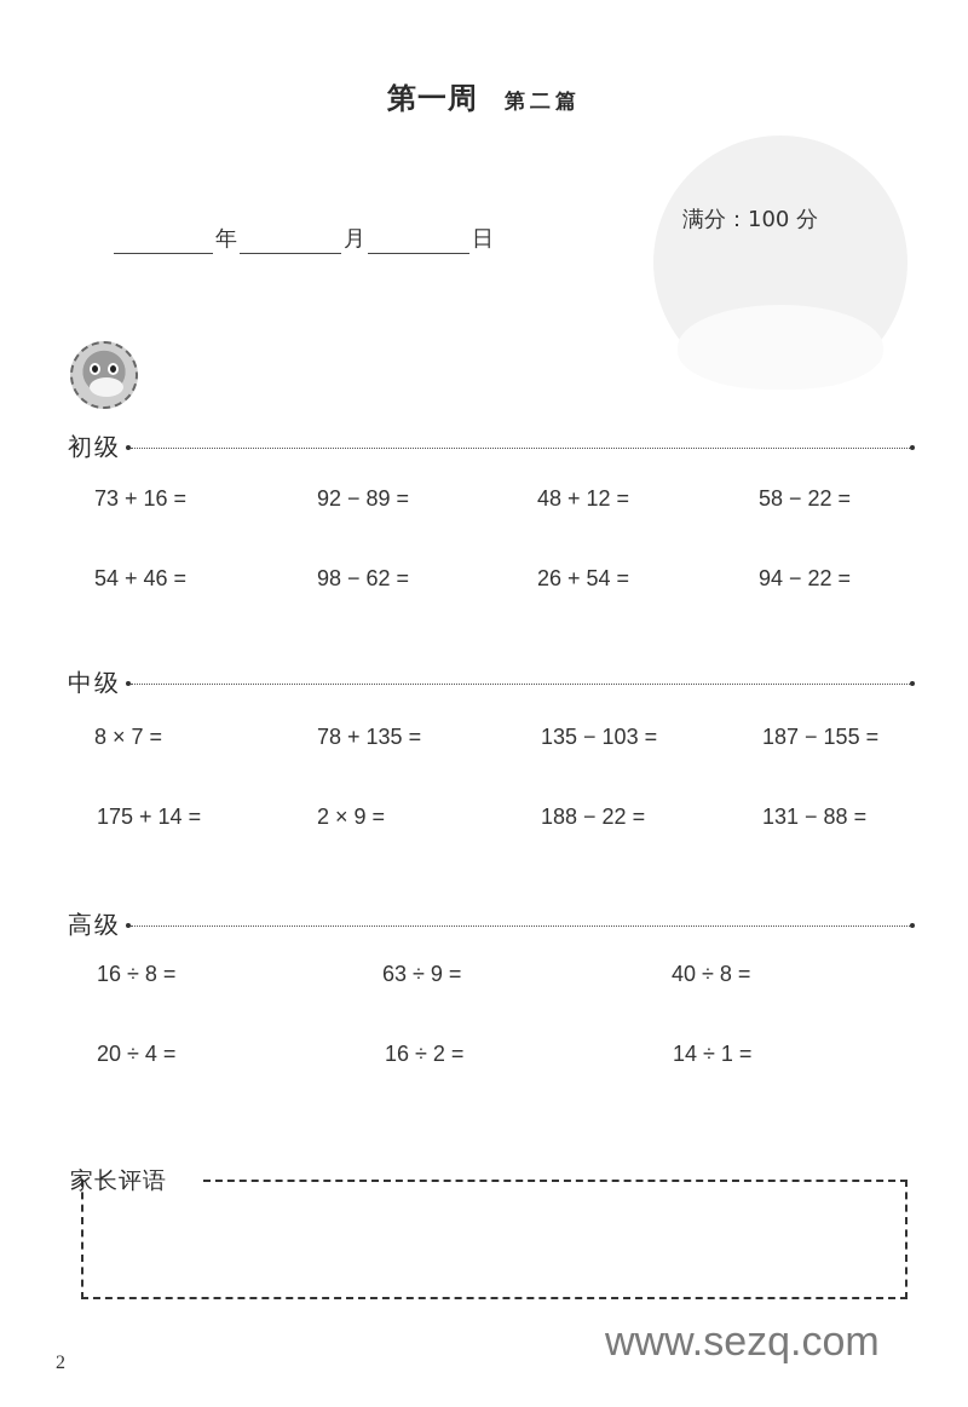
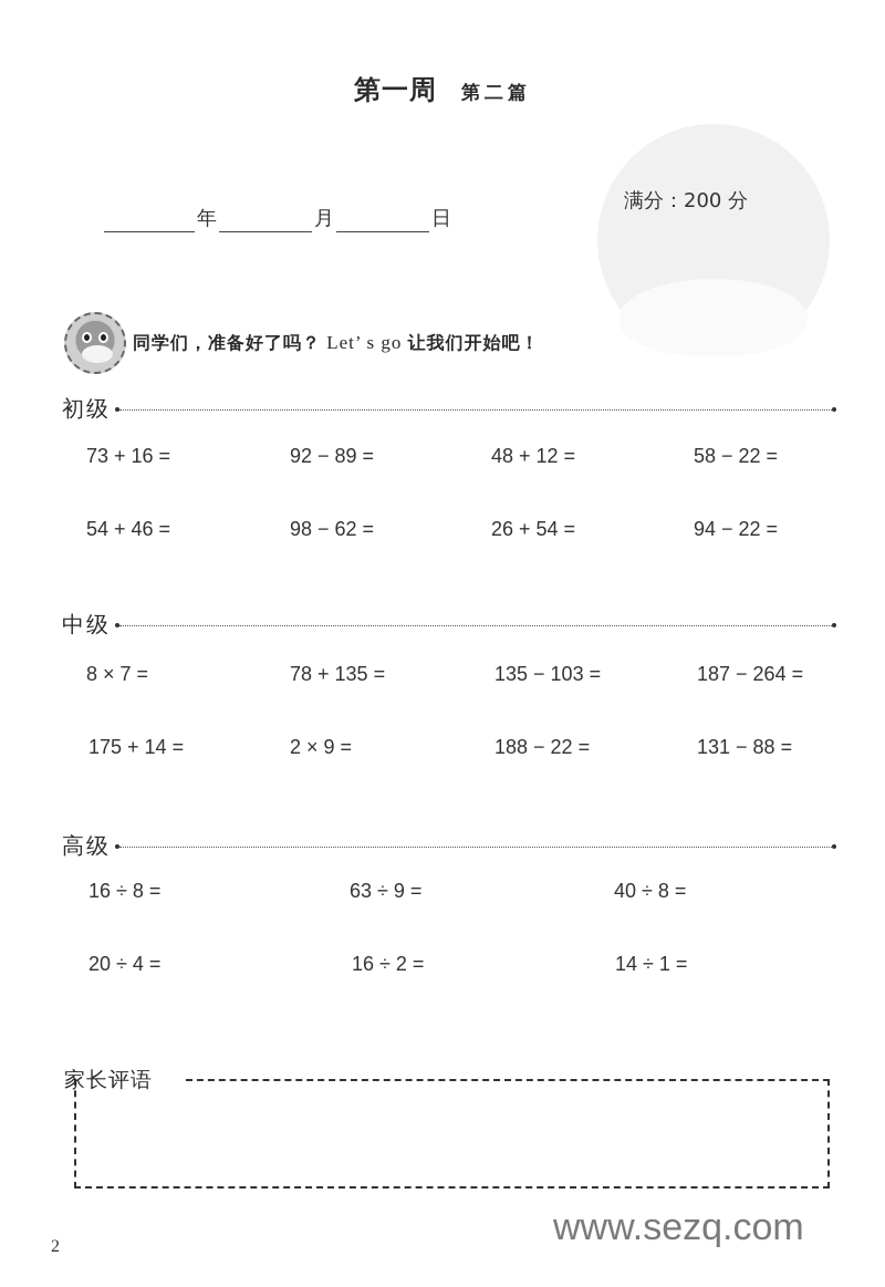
  第一周 第二篇
  年
  月
  日
- 满分：100 分
+ 满分：200 分
+ 同学们，准备好了吗？ Let’ s go 让我们开始吧！
  初级
  73 + 16 =
  92 − 89 =
  48 + 12 =
  58 − 22 =
  54 + 46 =
  98 − 62 =
  26 + 54 =
  94 − 22 =
  中级
  8 × 7 =
  78 + 135 =
  135 − 103 =
- 187 − 155 =
+ 187 − 264 =
  175 + 14 =
  2 × 9 =
  188 − 22 =
  131 − 88 =
  高级
  16 ÷ 8 =
  63 ÷ 9 =
  40 ÷ 8 =
  20 ÷ 4 =
  16 ÷ 2 =
  14 ÷ 1 =
  家长评语
  2
  www.sezq.com
